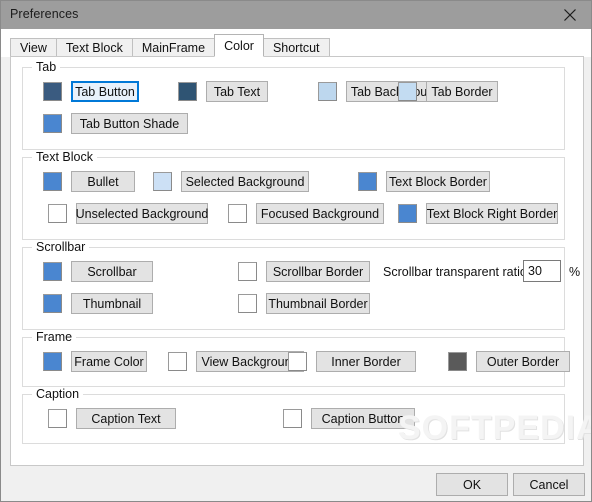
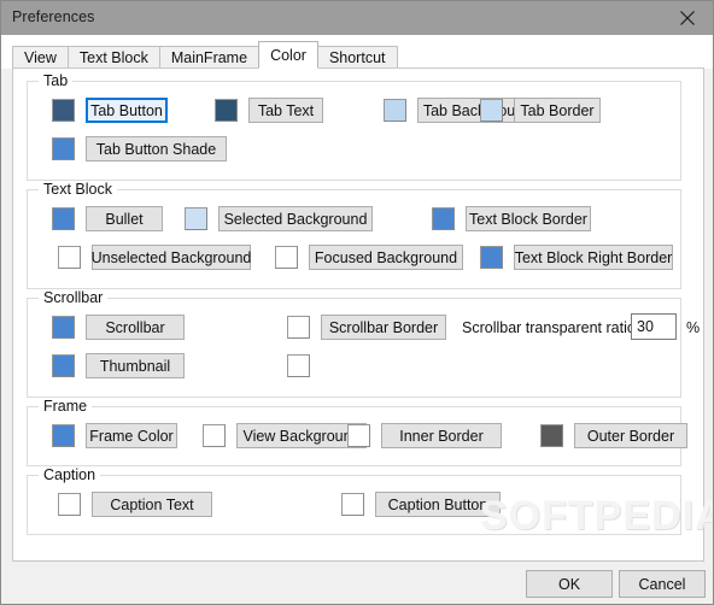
  Preferences
  View
  Text Block
  MainFrame
  Color
  Shortcut
  Tab
  Tab Button
  Tab Text
  Tab Border
  Tab Button Shade
  Text Block
  Bullet
  Selected Background
  Text Block Border
  Unselected Background
  Focused Background
  Text Block Right Border
  Scrollbar
  Scrollbar
  Scrollbar Border
  Thumbnail
- Thumbnail Border
  Scrollbar transparent rati
  30
  %
  Frame
  Frame Color
  View Backgrou
  Inner Border
  Outer Border
  Caption
  Caption Text
  Caption Button
  SOFTPEDIA
  OK
  Cancel
